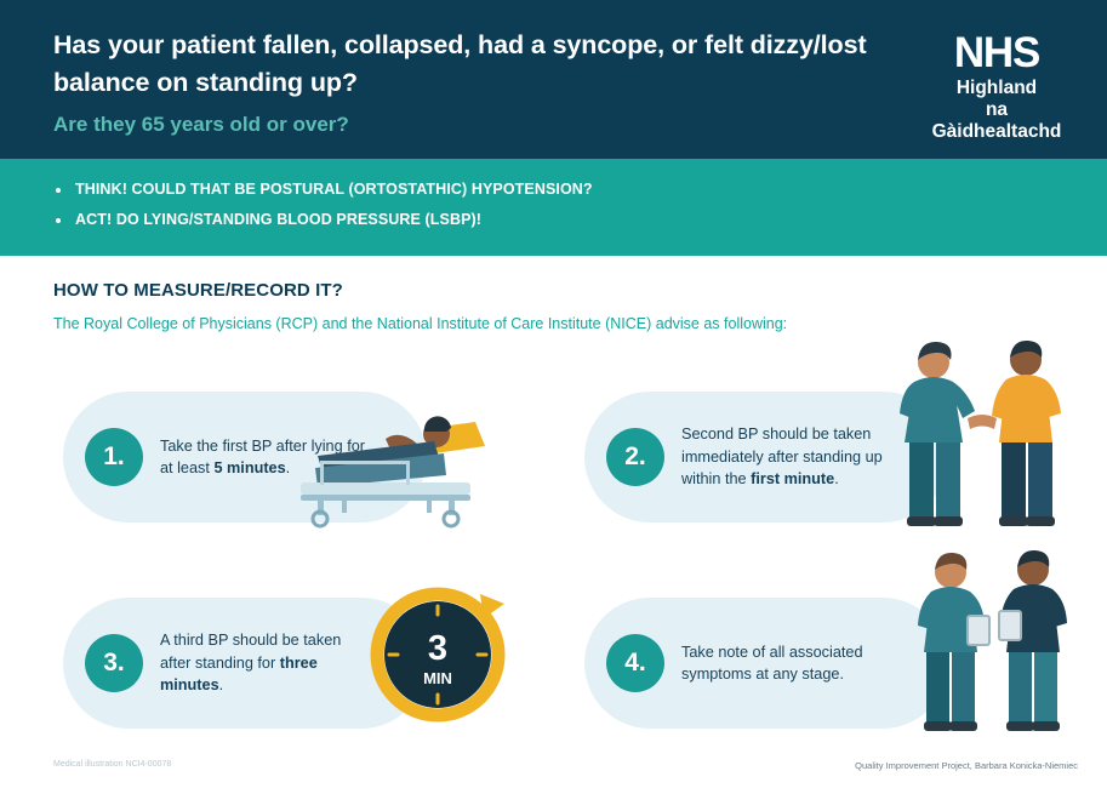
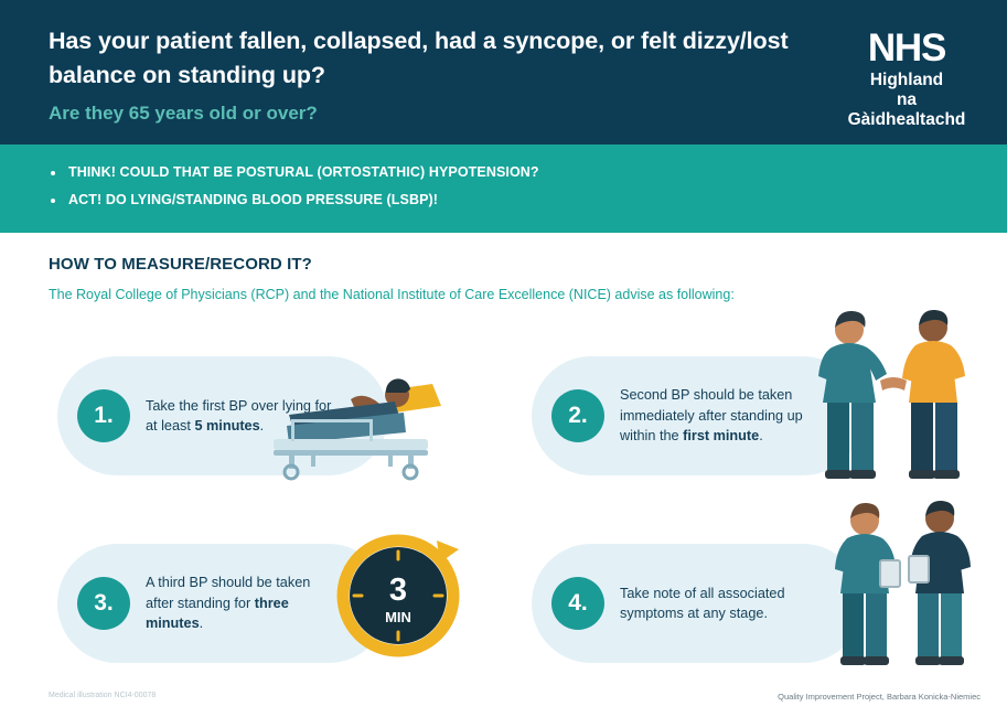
  Has your patient fallen, collapsed, had a syncope, or felt dizzy/lost balance on standing up?
  Are they 65 years old or over?
  NHS
  Highland
  na Gàidhealtachd
  THINK! COULD THAT BE POSTURAL (ORTOSTATHIC) HYPOTENSION?
  ACT! DO LYING/STANDING BLOOD PRESSURE (LSBP)!
  HOW TO MEASURE/RECORD IT?
- The Royal College of Physicians (RCP) and the National Institute of Care Institute (NICE) advise as following:
+ The Royal College of Physicians (RCP) and the National Institute of Care Excellence (NICE) advise as following:
  1.
- Take the first BP after lying for at least 5 minutes.
+ Take the first BP over lying for at least 5 minutes.
  2.
  Second BP should be taken immediately after standing up within the first minute.
  3.
  A third BP should be taken after standing for three minutes.
  3
  MIN
  4.
  Take note of all associated symptoms at any stage.
  Quality Improvement Project, Barbara Konicka-Niemiec
